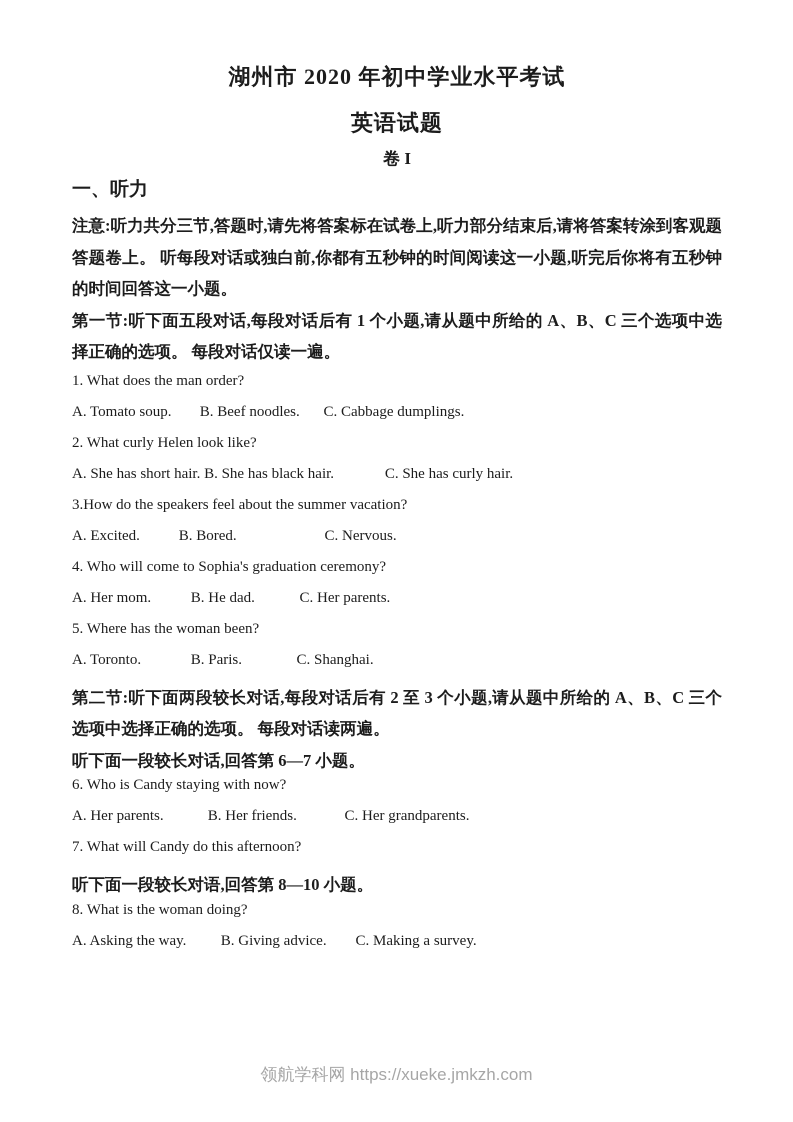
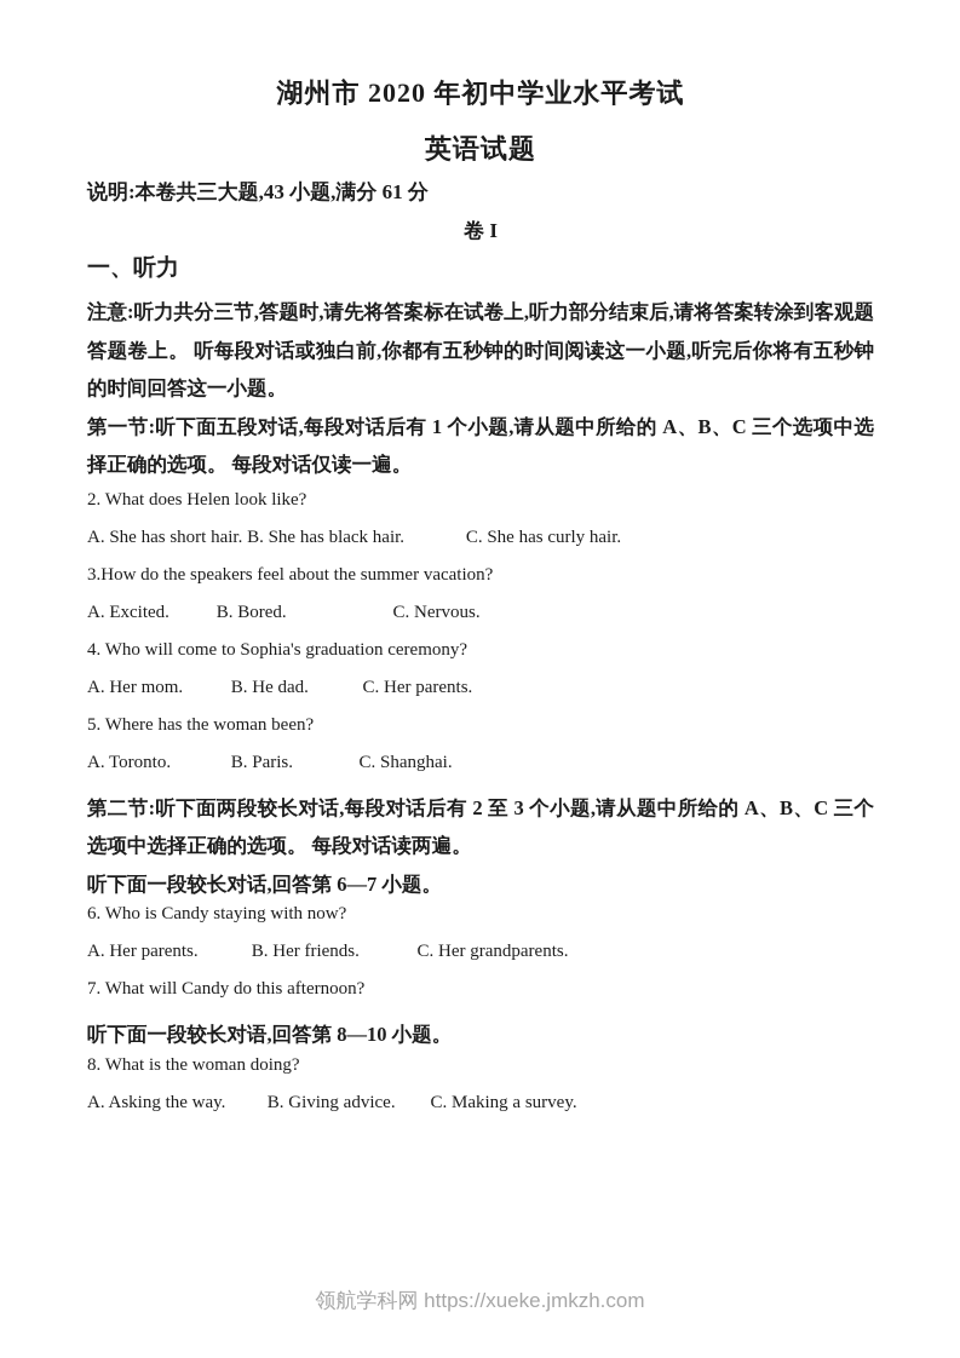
  湖州市 2020 年初中学业水平考试
  英语试题
+ 说明:本卷共三大题,43 小题,满分 61 分
  卷 I
  一、听力
  注意:听力共分三节,答题时,请先将答案标在试卷上,听力部分结束后,请将答案转涂到客观题答题卷上。 听每段对话或独白前,你都有五秒钟的时间阅读这一小题,听完后你将有五秒钟的时间回答这一小题。
  第一节:听下面五段对话,每段对话后有 1 个小题,请从题中所给的 A、B、C 三个选项中选择正确的选项。 每段对话仅读一遍。
- 1. What does the man order?
- A. Tomato soup. B. Beef noodles. C. Cabbage dumplings.
- 2. What curly Helen look like?
+ 2. What does Helen look like?
  A. She has short hair. B. She has black hair. C. She has curly hair.
  3.How do the speakers feel about the summer vacation?
  A. Excited. B. Bored. C. Nervous.
  4. Who will come to Sophia's graduation ceremony?
  A. Her mom. B. He dad. C. Her parents.
  5. Where has the woman been?
  A. Toronto. B. Paris. C. Shanghai.
  第二节:听下面两段较长对话,每段对话后有 2 至 3 个小题,请从题中所给的 A、B、C 三个选项中选择正确的选项。 每段对话读两遍。
  听下面一段较长对话,回答第 6—7 小题。
  6. Who is Candy staying with now?
  A. Her parents. B. Her friends. C. Her grandparents.
  7. What will Candy do this afternoon?
  听下面一段较长对语,回答第 8—10 小题。
  8. What is the woman doing?
  A. Asking the way. B. Giving advice. C. Making a survey.
  领航学科网 https://xueke.jmkzh.com
